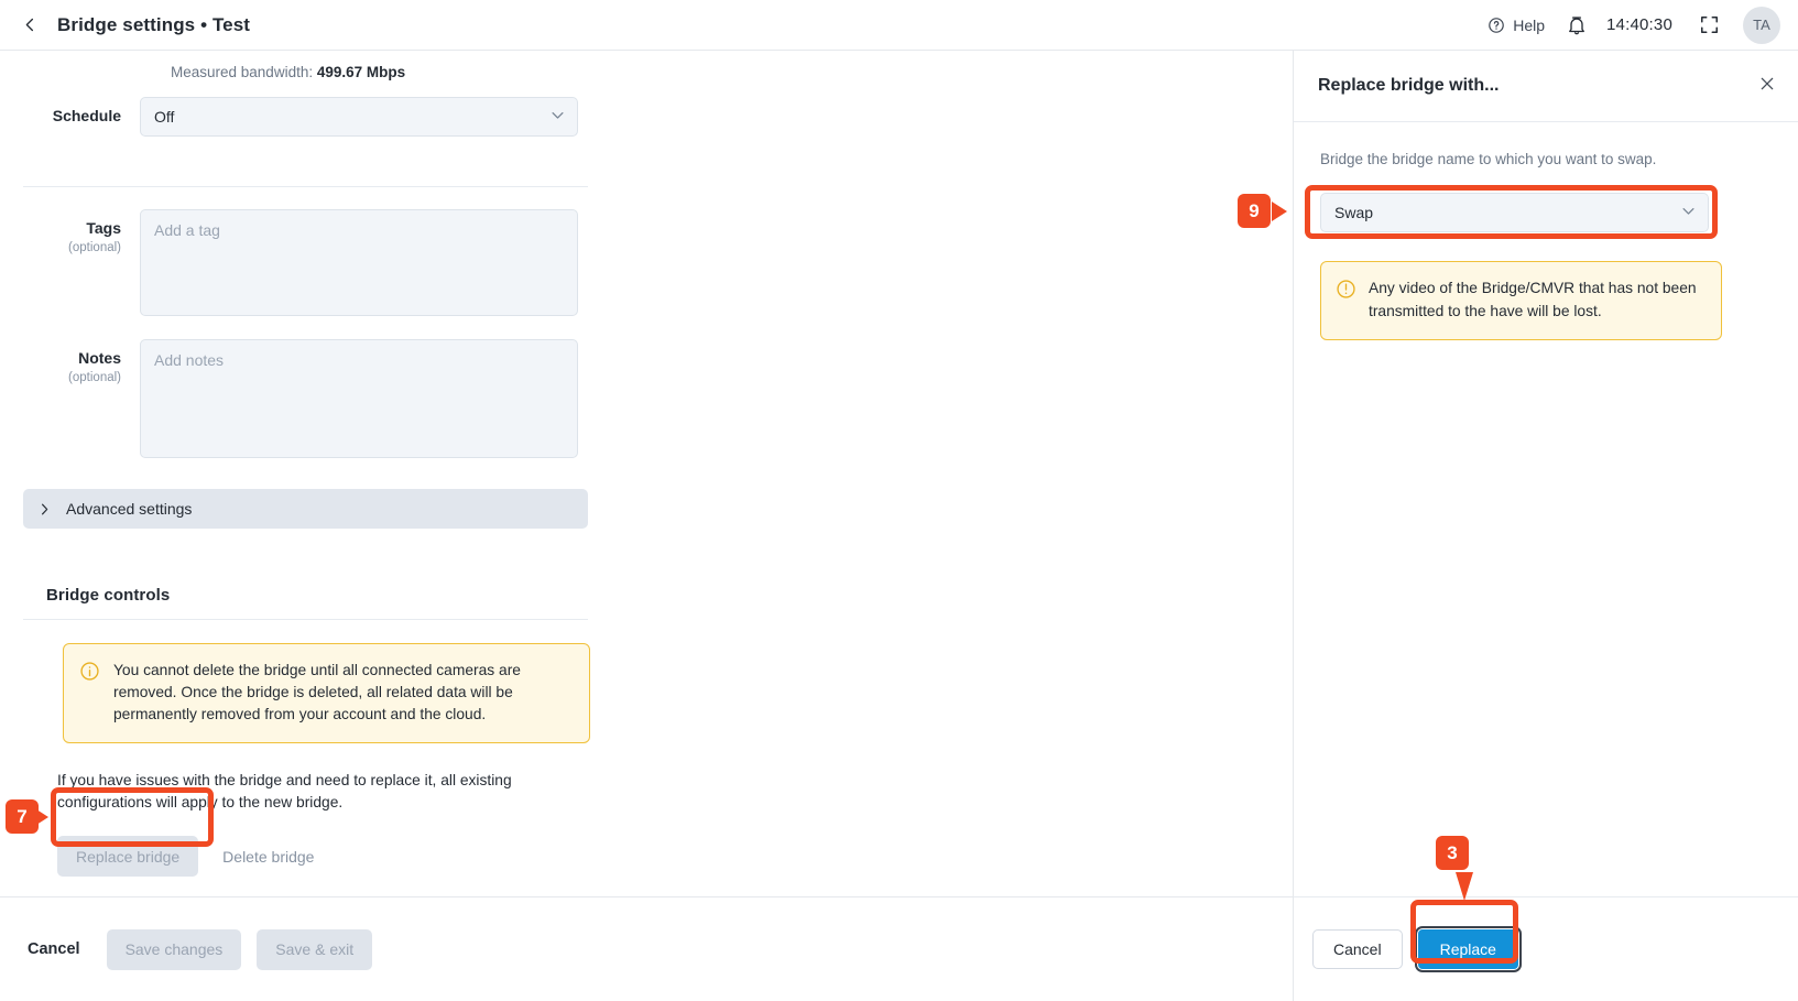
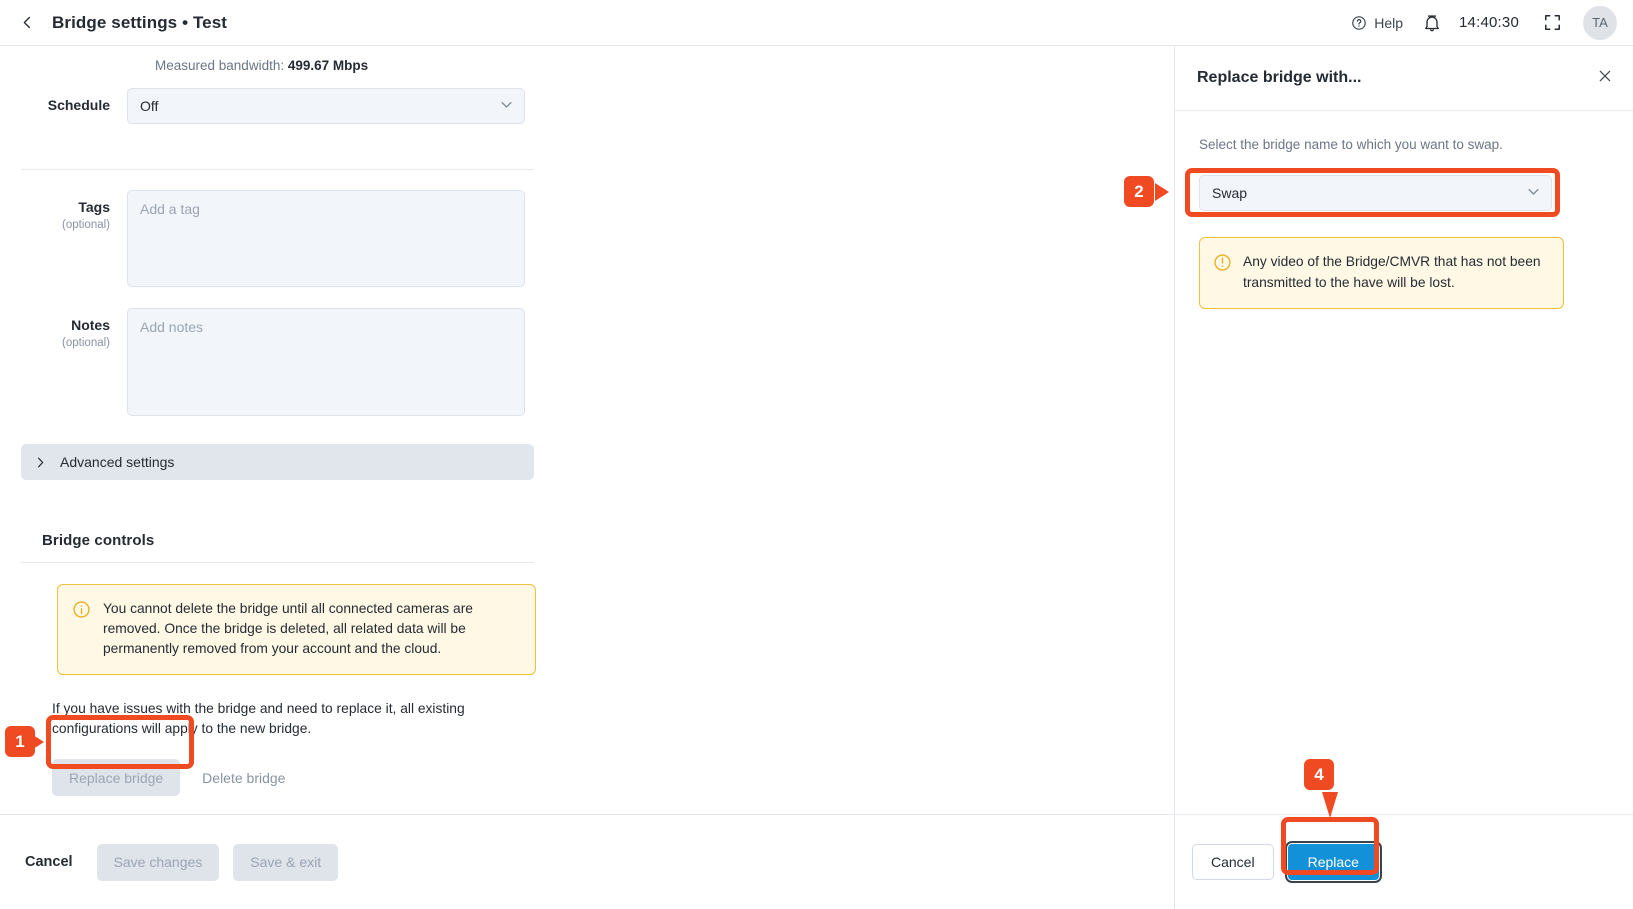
  Bridge settings • Test
  Help
  14:40:30
  TA
  Measured bandwidth: 499.67 Mbps
  Schedule
  Off
  Tags
  (optional)
  Add a tag
  Notes
  (optional)
  Add notes
  Advanced settings
  Bridge controls
  You cannot delete the bridge until all connected cameras are removed. Once the bridge is deleted, all related data will be permanently removed from your account and the cloud.
  If you have issues with the bridge and need to replace it, all existing configurations will apply to the new bridge.
  Replace bridge
  Delete bridge
  Cancel
  Save changes
  Save & exit
  Replace bridge with...
- Bridge the bridge name to which you want to swap.
+ Select the bridge name to which you want to swap.
  Swap
  Any video of the Bridge/CMVR that has not been transmitted to the have will be lost.
  Cancel
  Replace
- 7
+ 1
- 9
+ 2
- 3
+ 4
